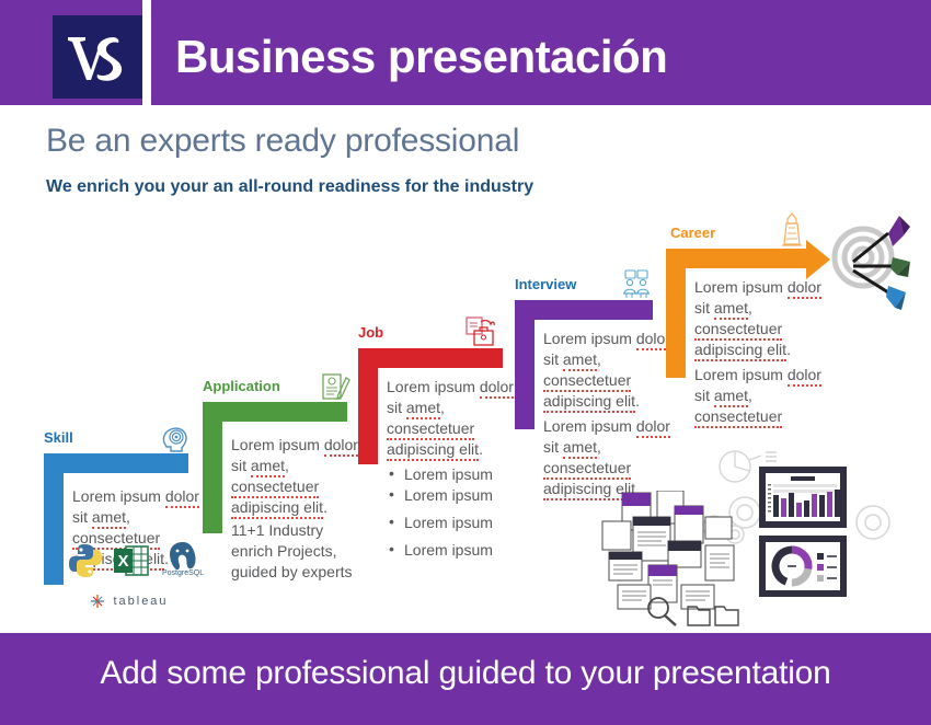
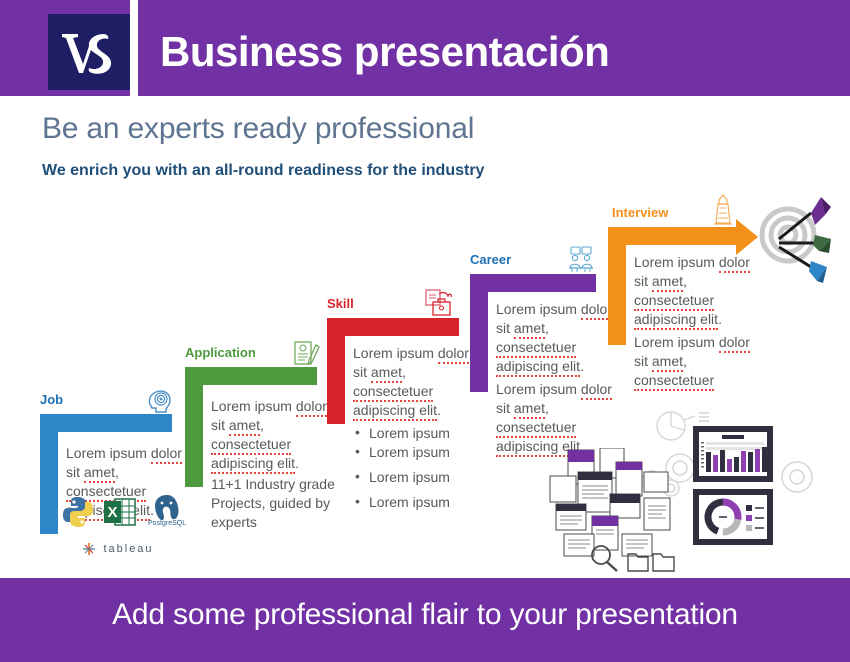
  Business presentación
  Be an experts ready professional
- We enrich you your an all-round readiness for the industry
+ We enrich you with an all-round readiness for the industry
- Skill
+ Job
  Lorem ipsum dolor
  sit amet,
  consectetuer
  X
  tableau
  Application
  Lorem ipsum dolor
  sit amet,
  consectetuer
  adipiscing elit.
- 11+1 Industry enrich Projects, guided by experts
+ 11+1 Industry grade Projects, guided by experts
- Job
+ Skill
  Lorem ipsum dolor
  sit amet,
  consectetuer
  adipiscing elit.
  Lorem ipsum
  Lorem ipsum
  Lorem ipsum
  Lorem ipsum
- Interview
+ Career
  Lorem ipsum dolo
  sit amet,
  consectetuer
  adipiscing elit.
  Lorem ipsum dolor
  sit amet,
  consectetuer
  adipiscing elit.
- Career
+ Interview
  Lorem ipsum dolor
  sit amet,
  consectetuer
  adipiscing elit.
  Lorem ipsum dolor
  sit amet,
  consectetuer
- Add some professional guided to your presentation
+ Add some professional flair to your presentation
